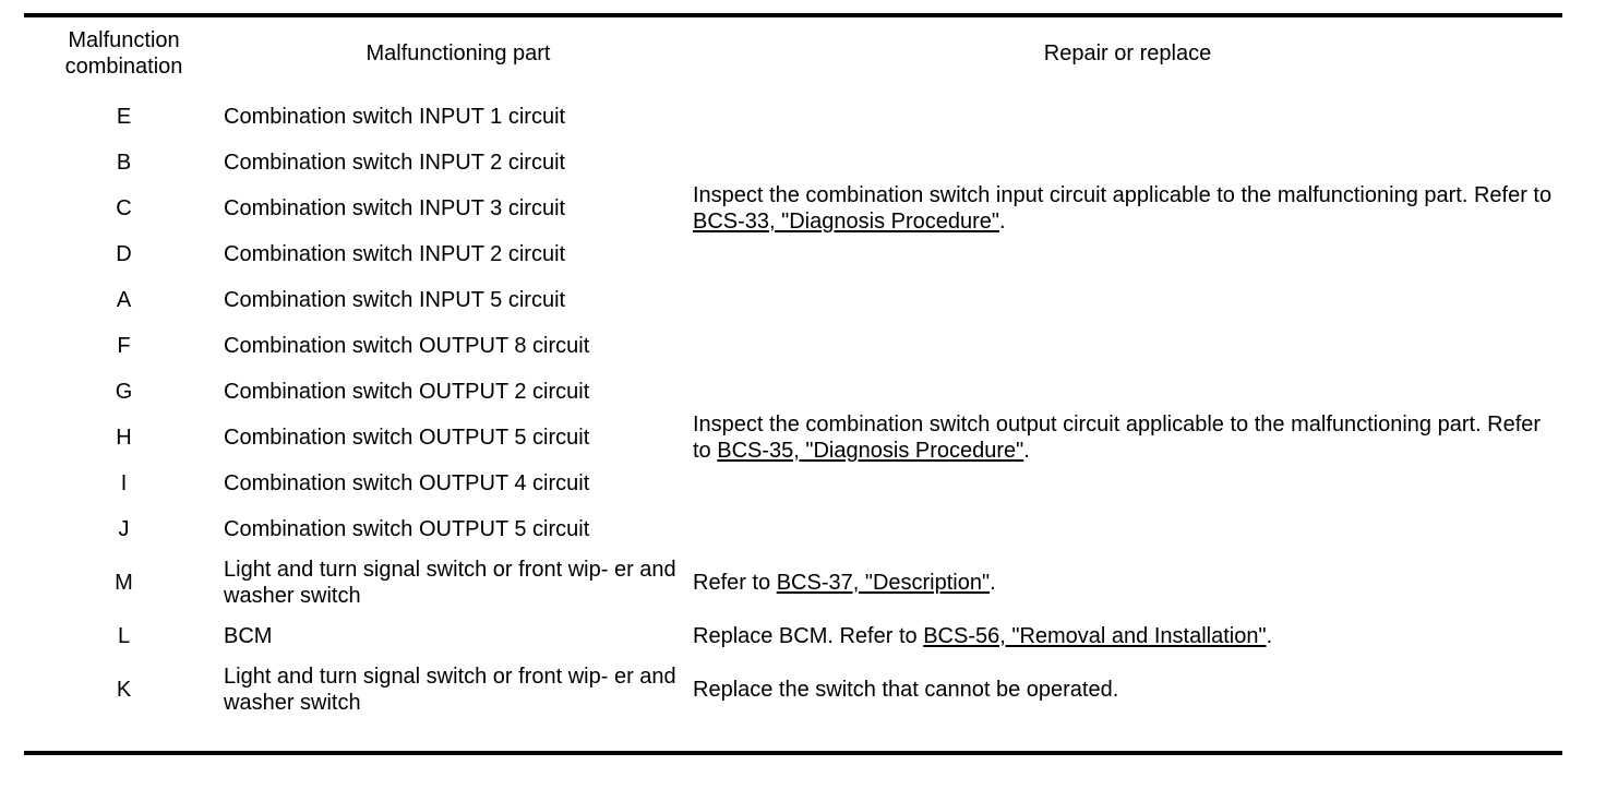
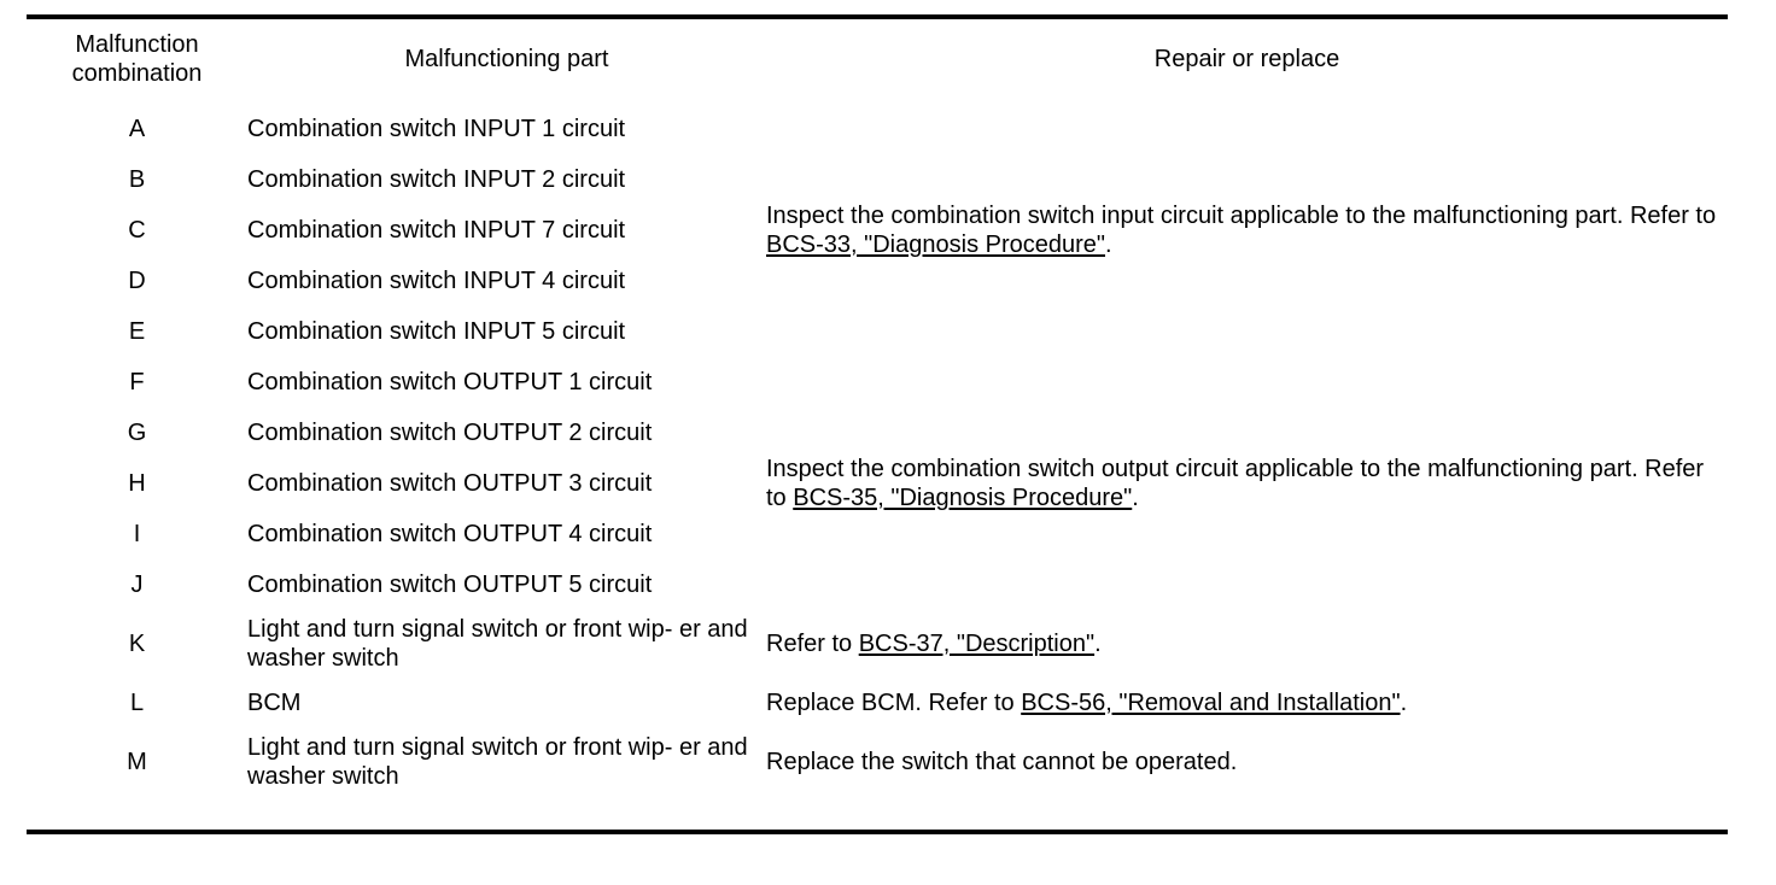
  Malfunction combination	Malfunctioning part	Repair or replace
- E	Combination switch INPUT 1 circuit	Inspect the combination switch input circuit applicable to the malfunctioning part. Refer to BCS-33, "Diagnosis Procedure".
+ A	Combination switch INPUT 1 circuit	Inspect the combination switch input circuit applicable to the malfunctioning part. Refer to BCS-33, "Diagnosis Procedure".
  B	Combination switch INPUT 2 circuit
- C	Combination switch INPUT 3 circuit
+ C	Combination switch INPUT 7 circuit
- D	Combination switch INPUT 2 circuit
+ D	Combination switch INPUT 4 circuit
- A	Combination switch INPUT 5 circuit
+ E	Combination switch INPUT 5 circuit
- F	Combination switch OUTPUT 8 circuit	Inspect the combination switch output circuit applicable to the malfunctioning part. Refer to BCS-35, "Diagnosis Procedure".
+ F	Combination switch OUTPUT 1 circuit	Inspect the combination switch output circuit applicable to the malfunctioning part. Refer to BCS-35, "Diagnosis Procedure".
  G	Combination switch OUTPUT 2 circuit
- H	Combination switch OUTPUT 5 circuit
+ H	Combination switch OUTPUT 3 circuit
  I	Combination switch OUTPUT 4 circuit
  J	Combination switch OUTPUT 5 circuit
- M	Light and turn signal switch or front wip- er and washer switch	Refer to BCS-37, "Description".
+ K	Light and turn signal switch or front wip- er and washer switch	Refer to BCS-37, "Description".
  L	BCM	Replace BCM. Refer to BCS-56, "Removal and Installation".
- K	Light and turn signal switch or front wip- er and washer switch	Replace the switch that cannot be operated.
+ M	Light and turn signal switch or front wip- er and washer switch	Replace the switch that cannot be operated.
